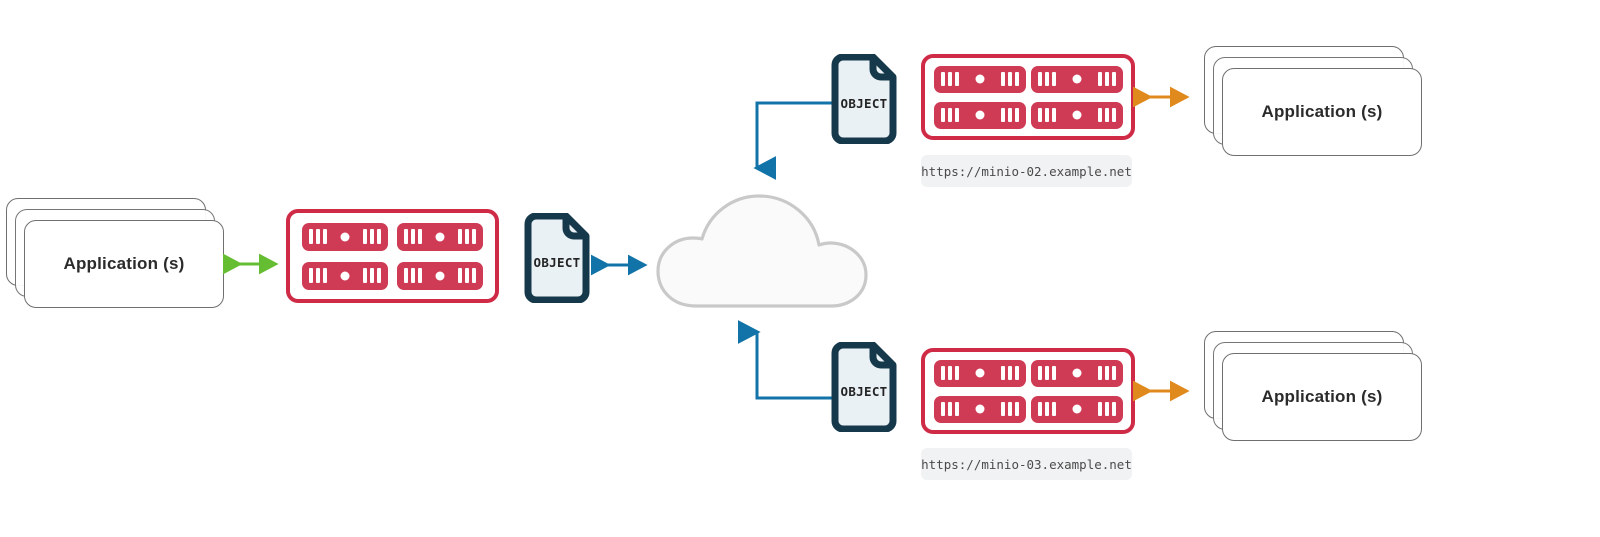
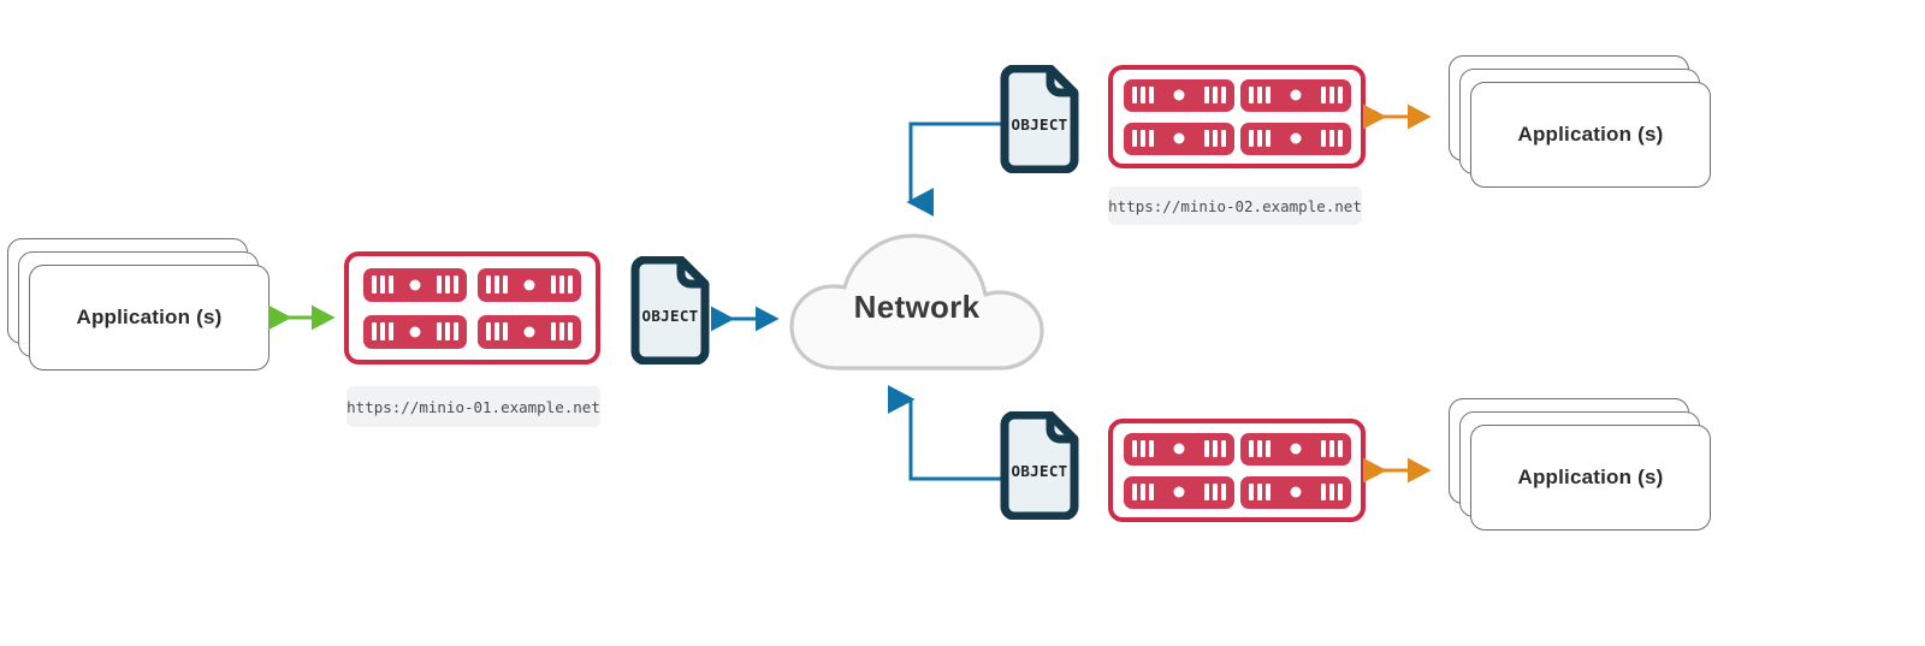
  Application (s)
+ https://minio-01.example.net
  OBJECT
+ Network
  OBJECT
  https://minio-02.example.net
  Application (s)
  OBJECT
- https://minio-03.example.net
  Application (s)
